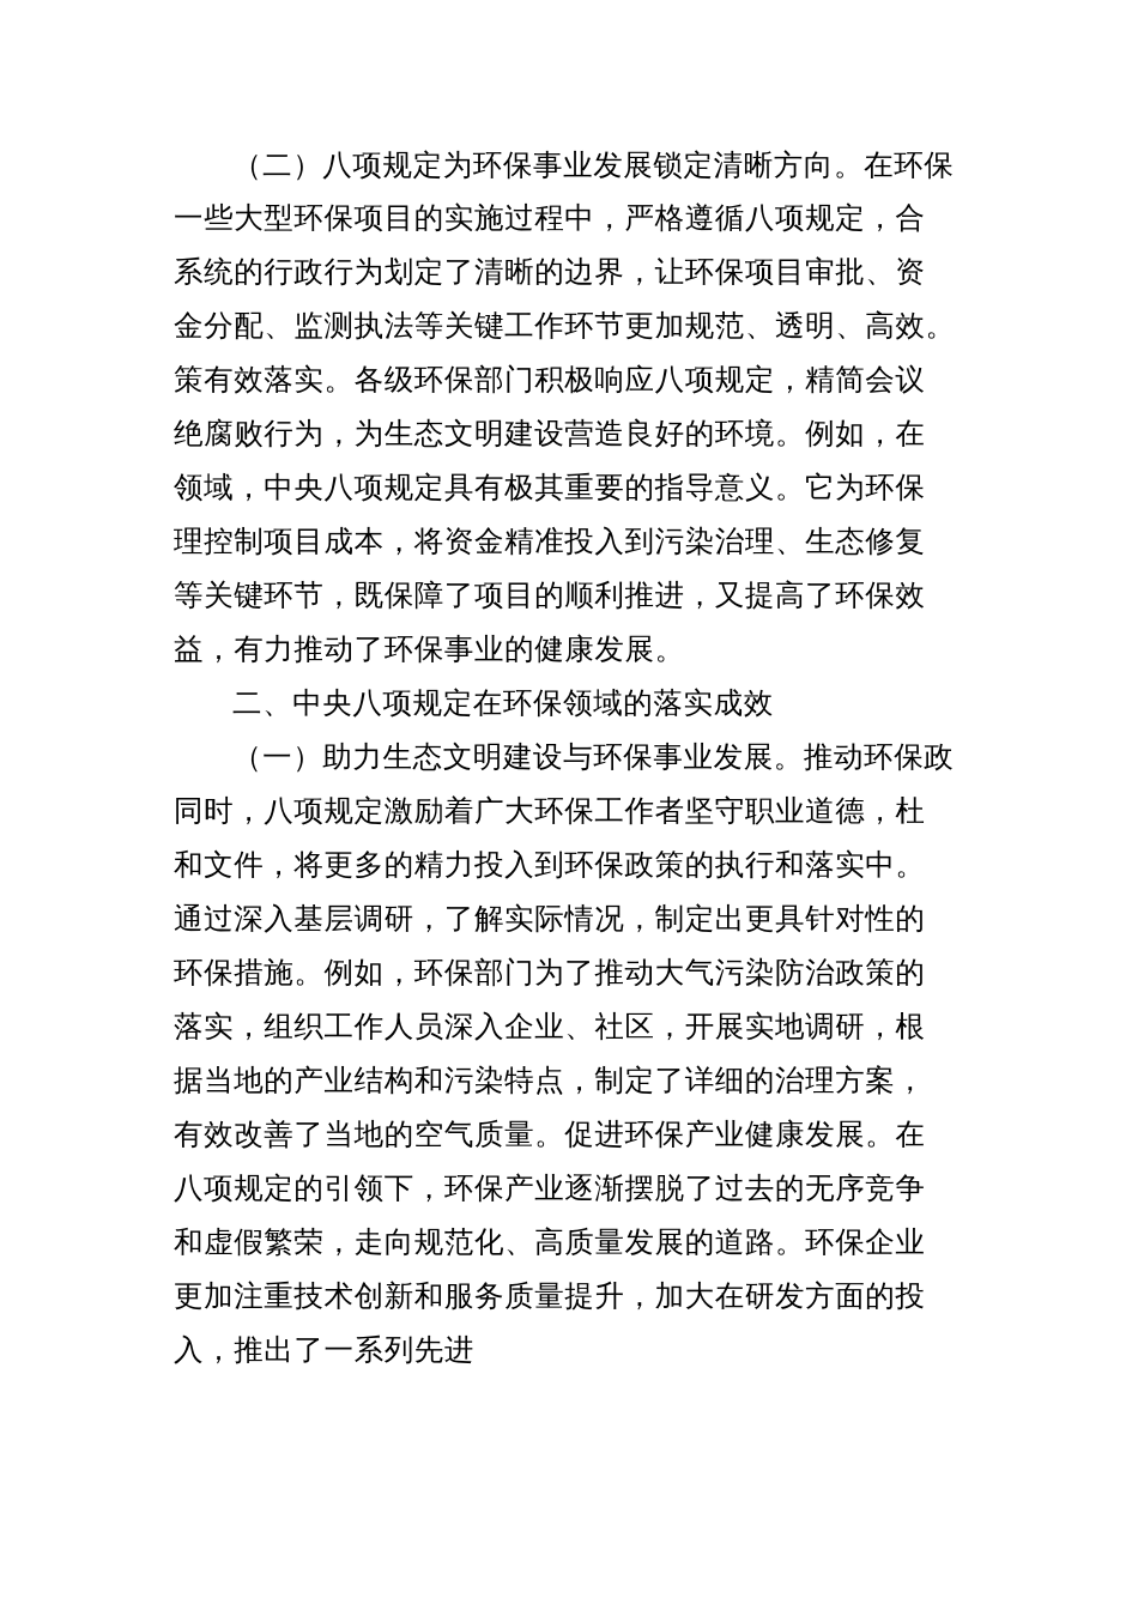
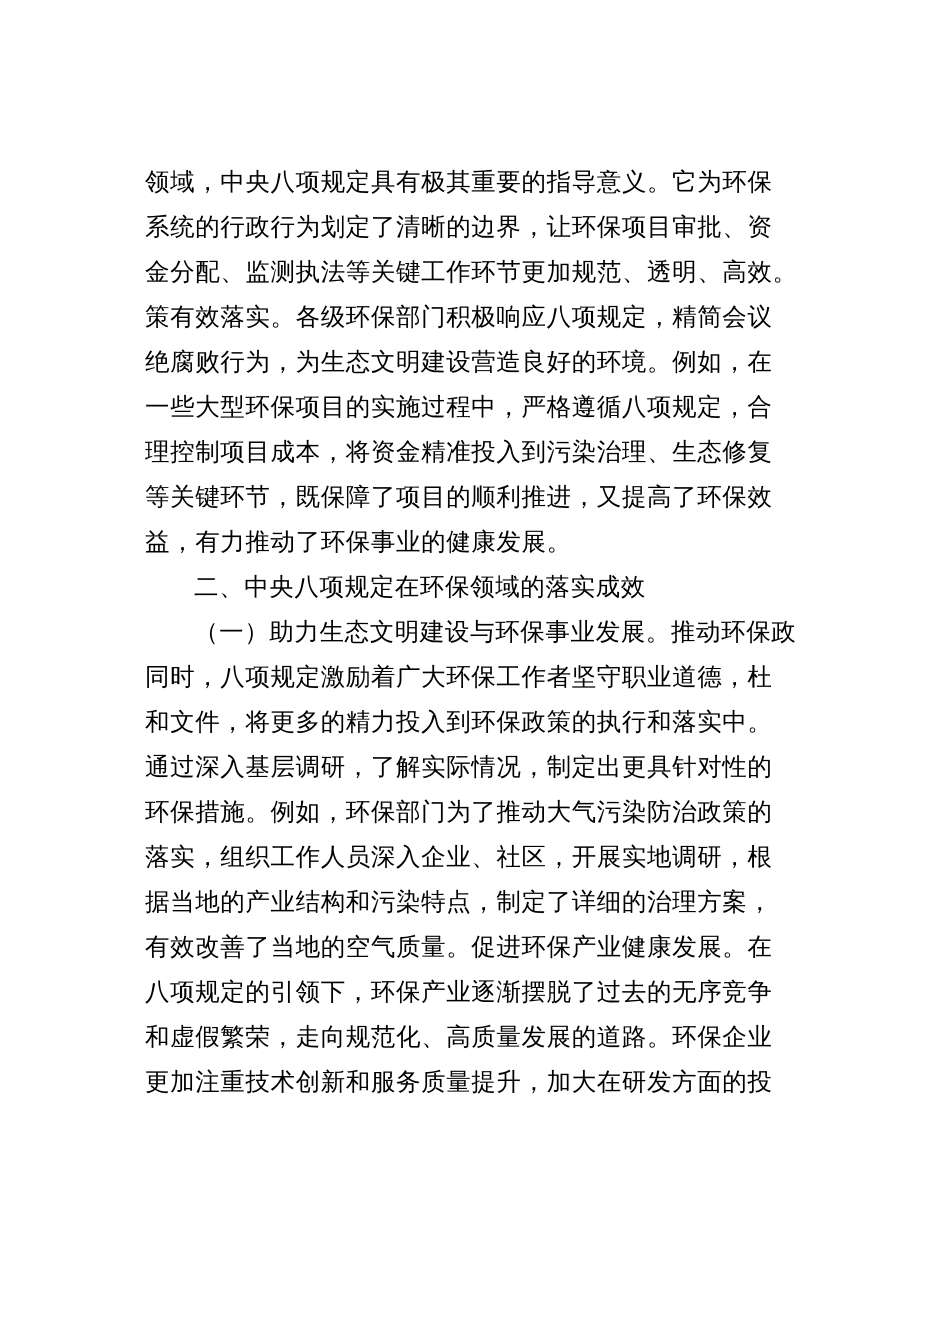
- （二）八项规定为环保事业发展锁定清晰方向。在环保
- 一些大型环保项目的实施过程中，严格遵循八项规定，合
+ 领域，中央八项规定具有极其重要的指导意义。它为环保
  系统的行政行为划定了清晰的边界，让环保项目审批、资
  金分配、监测执法等关键工作环节更加规范、透明、高效。
  策有效落实。各级环保部门积极响应八项规定，精简会议
  绝腐败行为，为生态文明建设营造良好的环境。例如，在
- 领域，中央八项规定具有极其重要的指导意义。它为环保
+ 一些大型环保项目的实施过程中，严格遵循八项规定，合
  理控制项目成本，将资金精准投入到污染治理、生态修复
  等关键环节，既保障了项目的顺利推进，又提高了环保效
  益，有力推动了环保事业的健康发展。
  二、中央八项规定在环保领域的落实成效
  （一）助力生态文明建设与环保事业发展。推动环保政
  同时，八项规定激励着广大环保工作者坚守职业道德，杜
  和文件，将更多的精力投入到环保政策的执行和落实中。
  通过深入基层调研，了解实际情况，制定出更具针对性的
  环保措施。例如，环保部门为了推动大气污染防治政策的
  落实，组织工作人员深入企业、社区，开展实地调研，根
  据当地的产业结构和污染特点，制定了详细的治理方案，
  有效改善了当地的空气质量。促进环保产业健康发展。在
  八项规定的引领下，环保产业逐渐摆脱了过去的无序竞争
  和虚假繁荣，走向规范化、高质量发展的道路。环保企业
  更加注重技术创新和服务质量提升，加大在研发方面的投
- 入，推出了一系列先进
